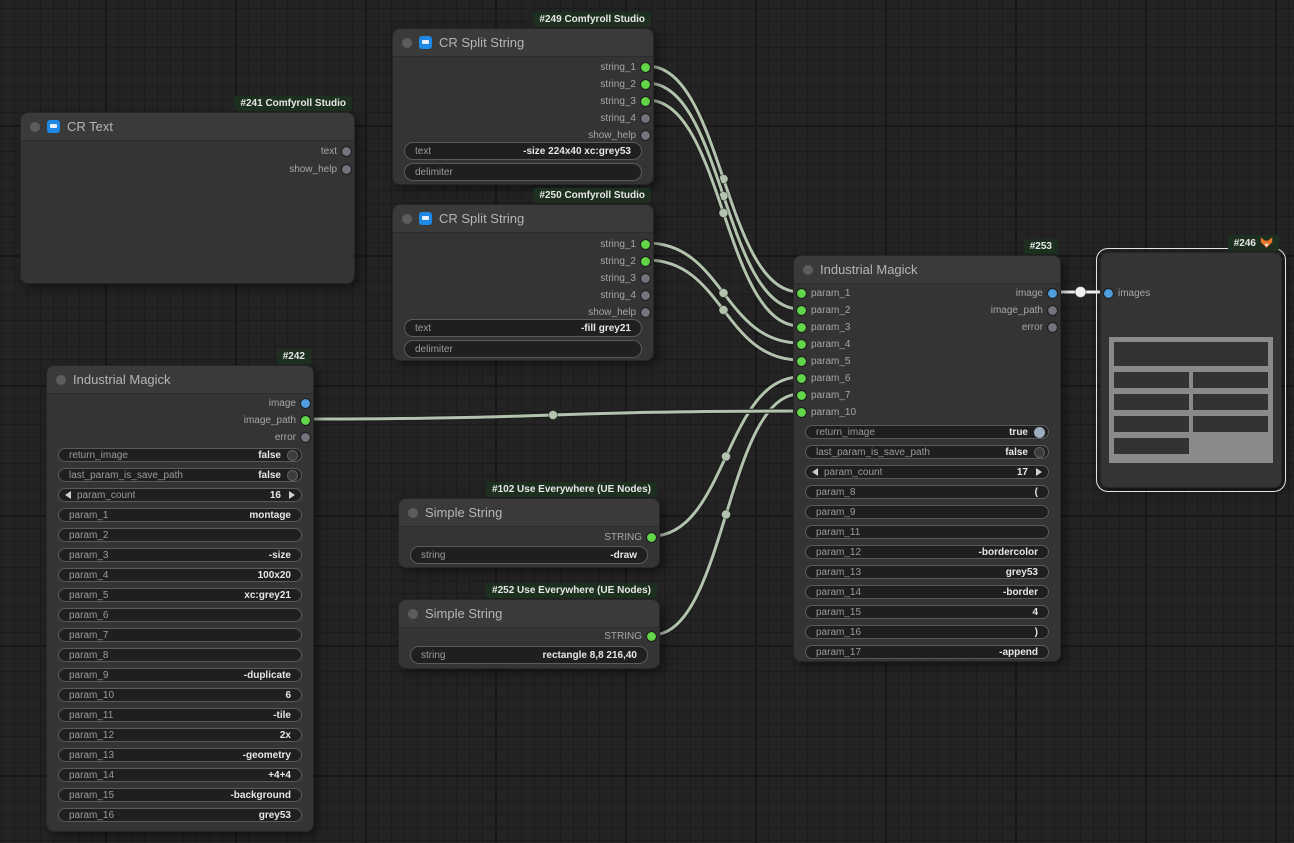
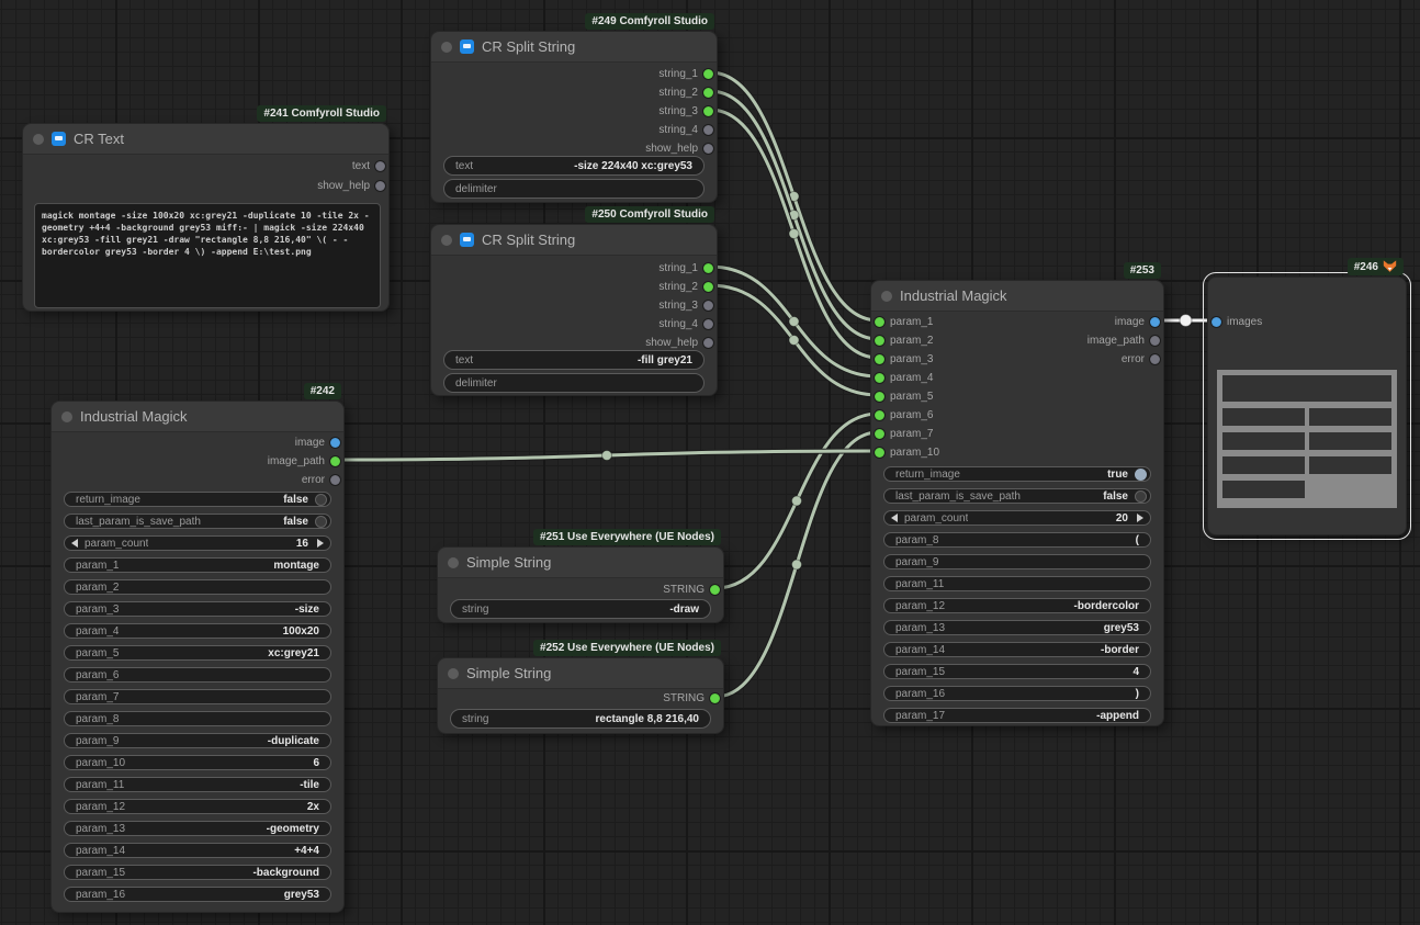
  #241 Comfyroll Studio
  CR Text
  text
  show_help
+ magick montage -size 100x20 xc:grey21 -duplicate 10 -tile 2x -geometry +4+4 -background grey53 miff:- | magick -size 224x40 xc:grey53 -fill grey21 -draw "rectangle 8,8 216,40" \( - -bordercolor grey53 -border 4 \) -append E:\test.png
  #249 Comfyroll Studio
  CR Split String
  string_1
  string_2
  string_3
  string_4
  show_help
  text
  -size 224x40 xc:grey53
  delimiter
  #250 Comfyroll Studio
  CR Split String
  string_1
  string_2
  string_3
  string_4
  show_help
  text
  -fill grey21
  delimiter
  #242
  Industrial Magick
  image
  image_path
  error
  return_image
  false
  last_param_is_save_path
  false
  param_count
  16
  param_1
  montage
  param_2
  param_3
  -size
  param_4
  100x20
  param_5
  xc:grey21
  param_6
  param_7
  param_8
  param_9
  -duplicate
  param_10
  6
  param_11
  -tile
  param_12
  2x
  param_13
  -geometry
  param_14
  +4+4
  param_15
  -background
  param_16
  grey53
- #102 Use Everywhere (UE Nodes)
+ #251 Use Everywhere (UE Nodes)
  Simple String
  STRING
  string
  -draw
  #252 Use Everywhere (UE Nodes)
  Simple String
  STRING
  string
  rectangle 8,8 216,40
  #253
  Industrial Magick
  param_1
  param_2
  param_3
  param_4
  param_5
  param_6
  param_7
  param_10
  image
  image_path
  error
  return_image
  true
  last_param_is_save_path
  false
  param_count
- 17
+ 20
  param_8
  (
  param_9
  param_11
  param_12
  -bordercolor
  param_13
  grey53
  param_14
  -border
  param_15
  4
  param_16
  )
  param_17
  -append
  #246
  images
